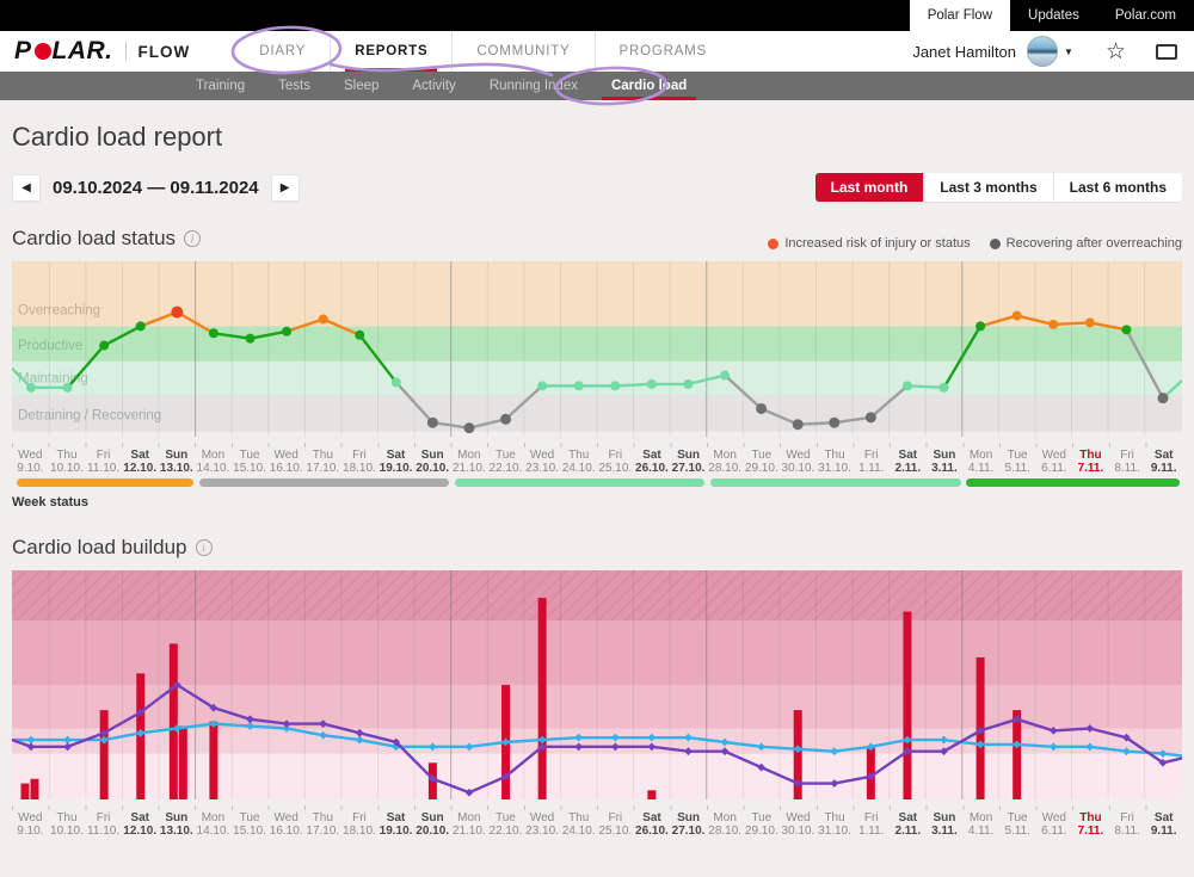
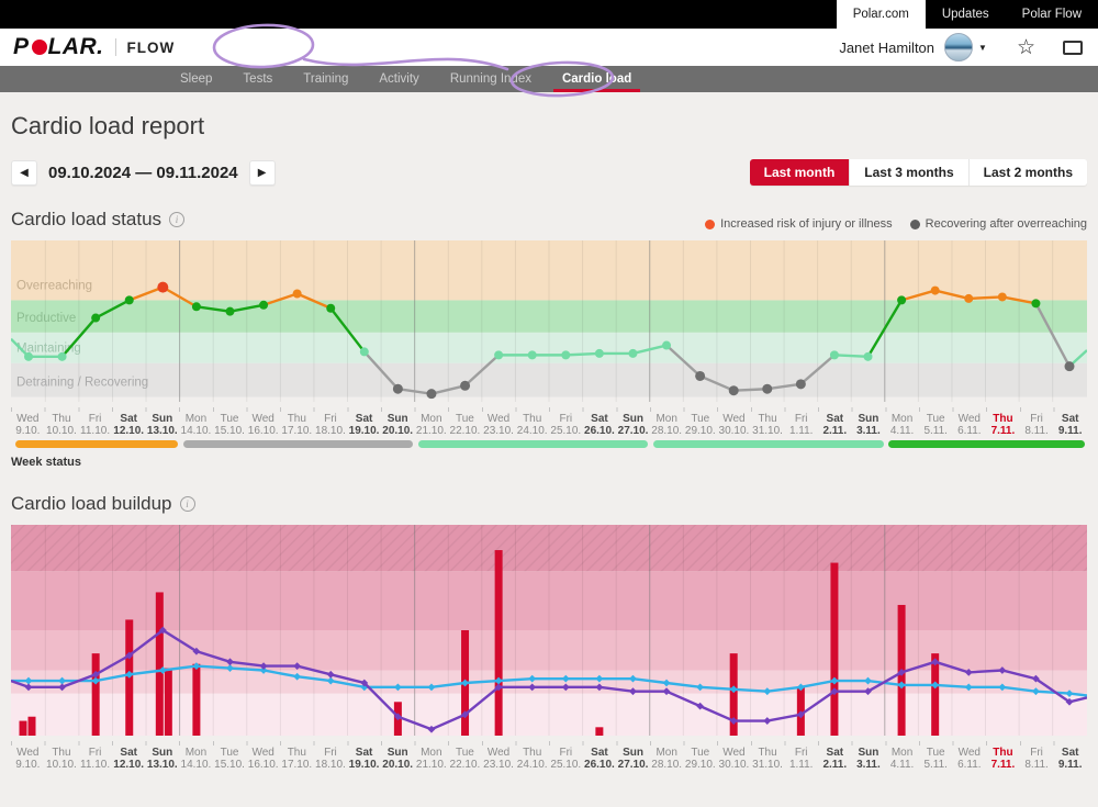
- Polar Flow
+ Polar.com
  Updates
- Polar.com
+ Polar Flow
  P
  LAR.
  FLOW
- DIARY
- REPORTS
- COMMUNITY
- PROGRAMS
  Janet Hamilton
  ▼
  ☆
- Training
+ Sleep
  Tests
- Sleep
+ Training
  Activity
  Running Index
  Cardio lad
  Cardio load report
  ◀
  09.10.2024 — 09.11.2024
  ▶
  Last month
  Last 3 months
- Last 6 months
+ Last 2 months
  Cardio load status
  i
- Increased risk of injury or status
+ Increased risk of injury or illness
  Recovering after overreaching
  Detraining / Recovering
  aintainig
  Productive
  Overreaching
  Wed
  9.10.
  Thu
  10.10.
  Fri
  11.10.
  Sat
  12.10.
  Sun
  13.10.
  Mon
  14.10.
  Tue
  15.10.
  Wed
  16.10.
  Thu
  17.10.
  Fri
  18.10.
  Sat
  19.10.
  Sun
  20.10.
  Mon
  21.10.
  Tue
  22.10.
  Wed
  23.10.
  Thu
  24.10.
  Fri
  25.10.
  Sat
  26.10.
  Sun
  27.10.
  Mon
  28.10.
  Tue
  29.10.
  Wed
  30.10.
  Thu
  31.10.
  Fri
  1.11.
  Sat
  2.11.
  Sun
  3.11.
  Mon
  4.11.
  Tue
  5.11.
  Wed
  6.11.
  Thu
  7.11.
  Fri
  8.11.
  Sat
  9.11.
  Week status
  Cardio load buildup
  i
  Wed
  9.10.
  Thu
  10.10.
  Fri
  11.10.
  Sat
  12.10.
  Sun
  13.10.
  Mon
  14.10.
  Tue
  15.10.
  Wed
  16.10.
  Thu
  17.10.
  Fri
  18.10.
  Sat
  19.10.
  Sun
  20.10.
  Mon
  21.10.
  Tue
  22.10.
  Wed
  23.10.
  Thu
  24.10.
  Fri
  25.10.
  Sat
  26.10.
  Sun
  27.10.
  Mon
  28.10.
  Tue
  29.10.
  Wed
  30.10.
  Thu
  31.10.
  Fri
  1.11.
  Sat
  2.11.
  Sun
  3.11.
  Mon
  4.11.
  Tue
  5.11.
  Wed
  6.11.
  Thu
  7.11.
  Fri
  8.11.
  Sat
  9.11.
